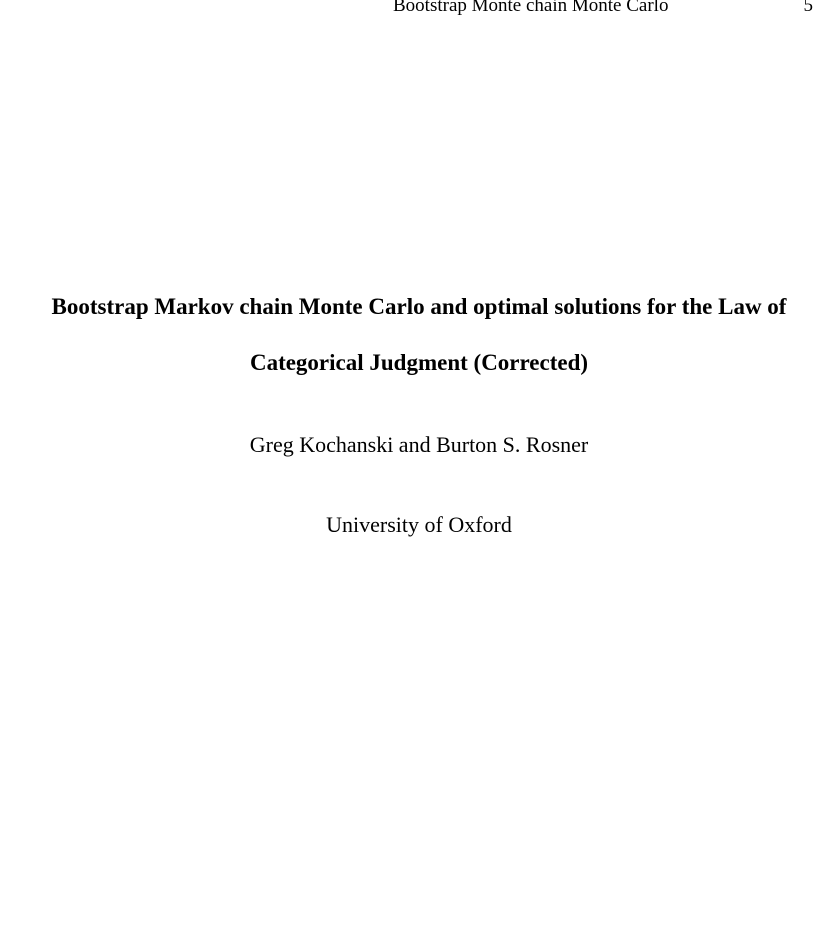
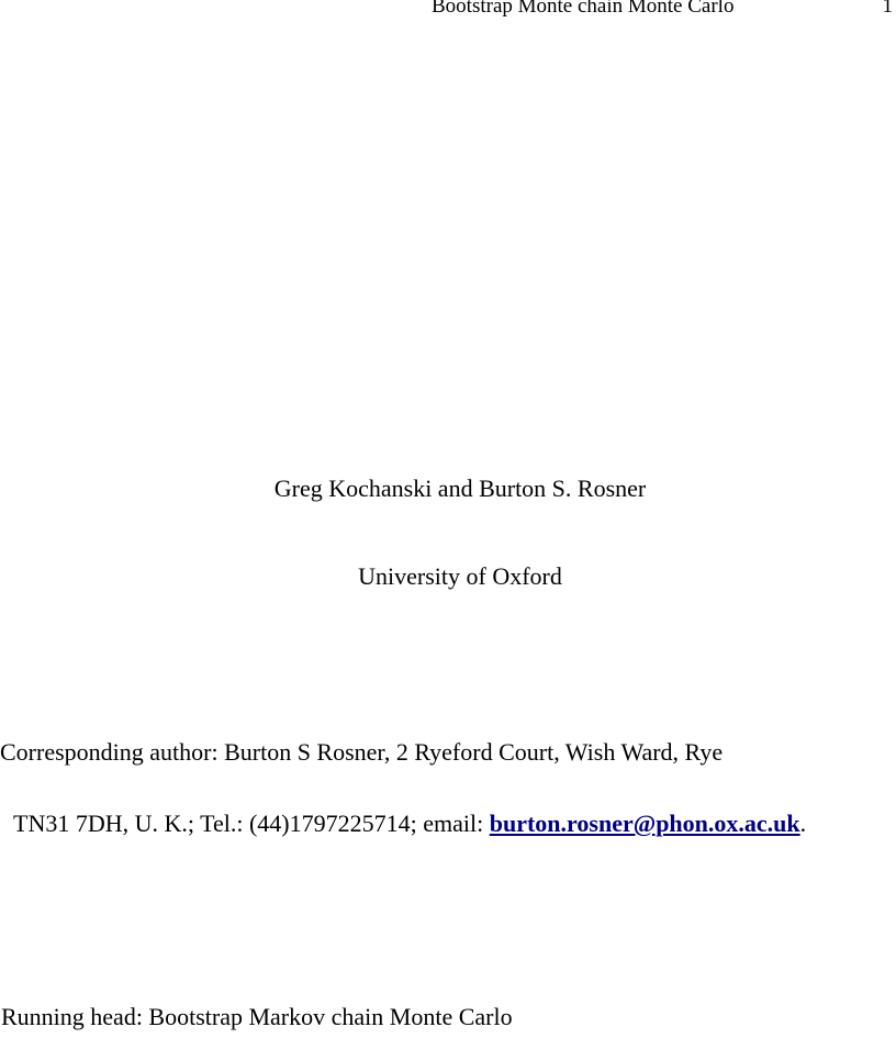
  Bootstrap Monte chain Monte Carlo
- 5
+ 1
- Bootstrap Markov chain Monte Carlo and optimal solutions for the Law of
- Categorical Judgment (Corrected)
  Greg Kochanski and Burton S. Rosner
  University of Oxford
+ Corresponding author: Burton S Rosner, 2 Ryeford Court, Wish Ward, Rye
+ TN31 7DH, U. K.; Tel.: (44)1797225714; email: burton.rosner@phon.ox.ac.uk.
+ Running head: Bootstrap Markov chain Monte Carlo
